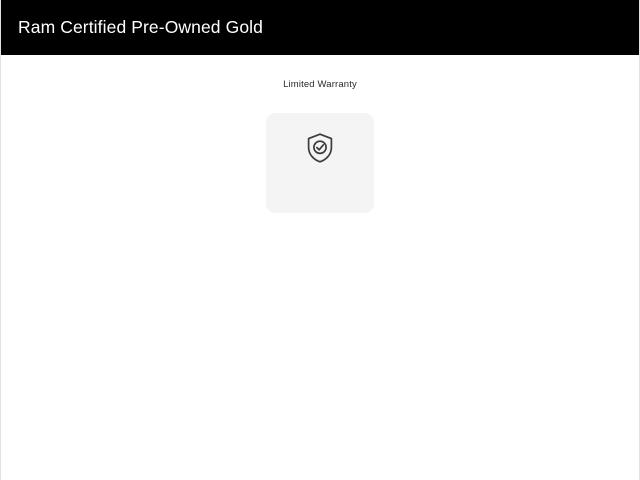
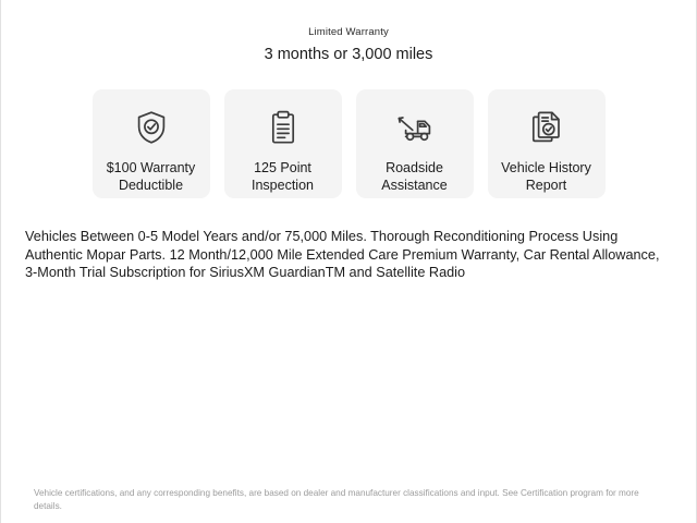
- Ram Certified Pre-Owned Gold
  Limited Warranty
+ 3 months or 3,000 miles
+ $100 Warranty
+ Deductible
+ 125 Point
+ Inspection
+ Roadside
+ Assistance
+ Vehicle History
+ Report
+ Vehicles Between 0-5 Model Years and/or 75,000 Miles. Thorough Reconditioning Process Using Authentic Mopar Parts. 12 Month/12,000 Mile Extended Care Premium Warranty, Car Rental Allowance, 3-Month Trial Subscription for SiriusXM GuardianTM and Satellite Radio
+ Vehicle certifications, and any corresponding benefits, are based on dealer and manufacturer classifications and input. See Certification program for more details.
